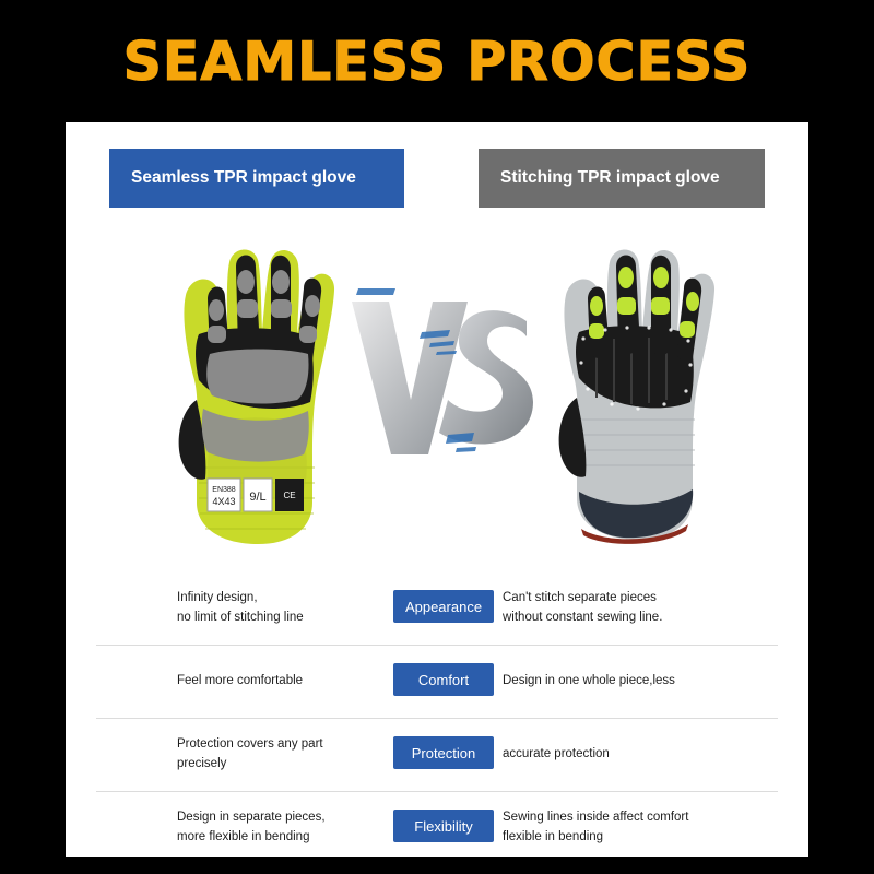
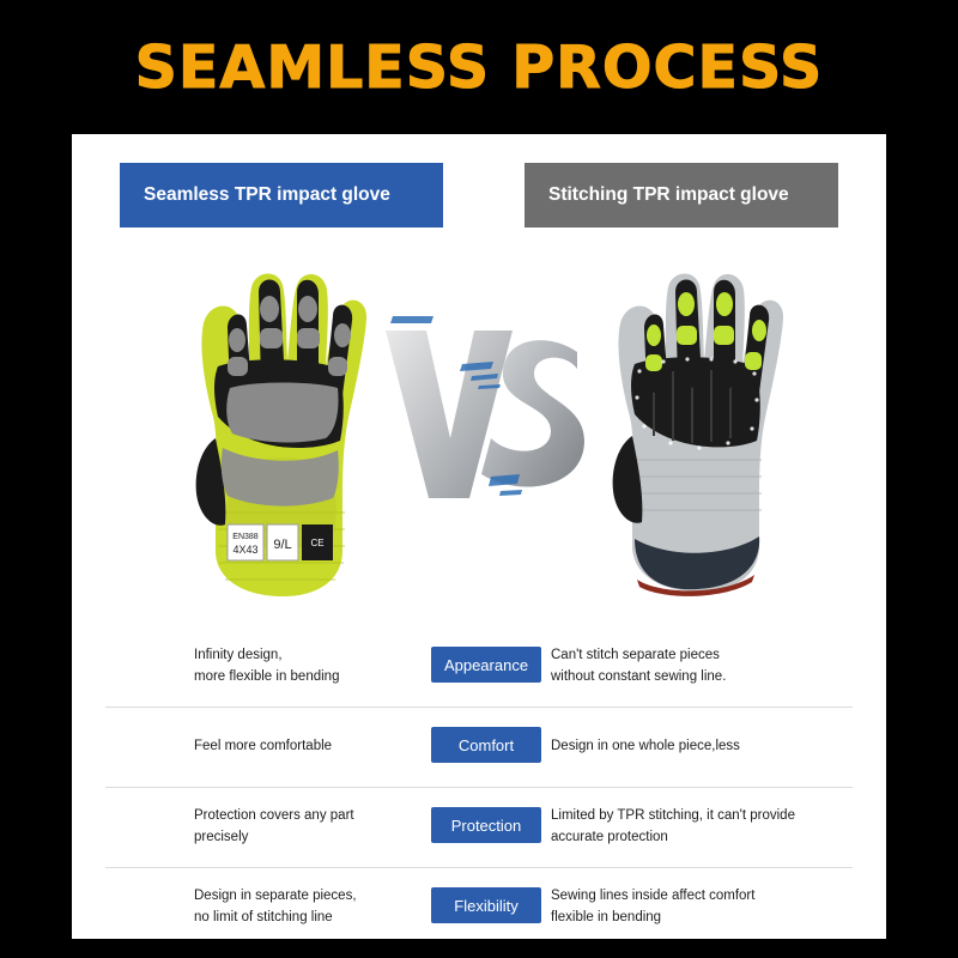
  SEAMLESS PROCESS
  Seamless TPR impact glove
  Stitching TPR impact glove
  4X43
  9/L
  CE
  Infinity design,
- no limit of stitching line
+ more flexible in bending
  Appearance
  Can't stitch separate pieces
  without constant sewing line.
  Feel more comfortable
  Comfort
  Design in one whole piece,less
  Protection covers any part precisely
  Protection
+ Limited by TPR stitching, it can't provide
  accurate protection
  Design in separate pieces,
- more flexible in bending
+ no limit of stitching line
  Flexibility
  Sewing lines inside affect comfort
  flexible in bending
